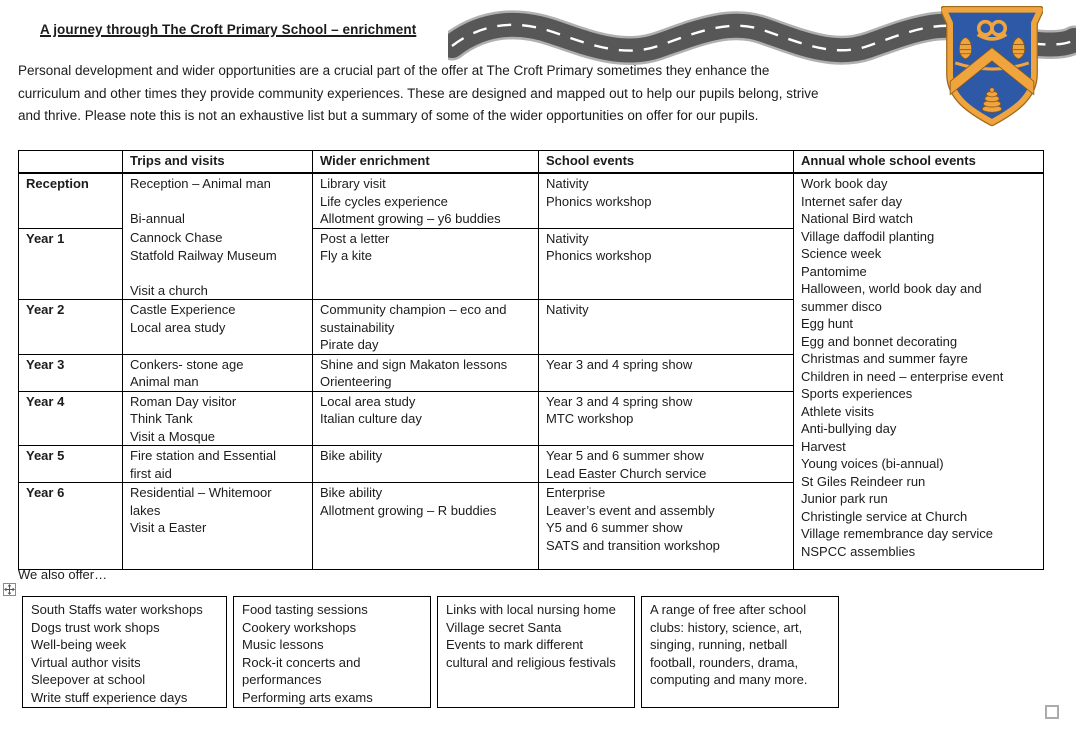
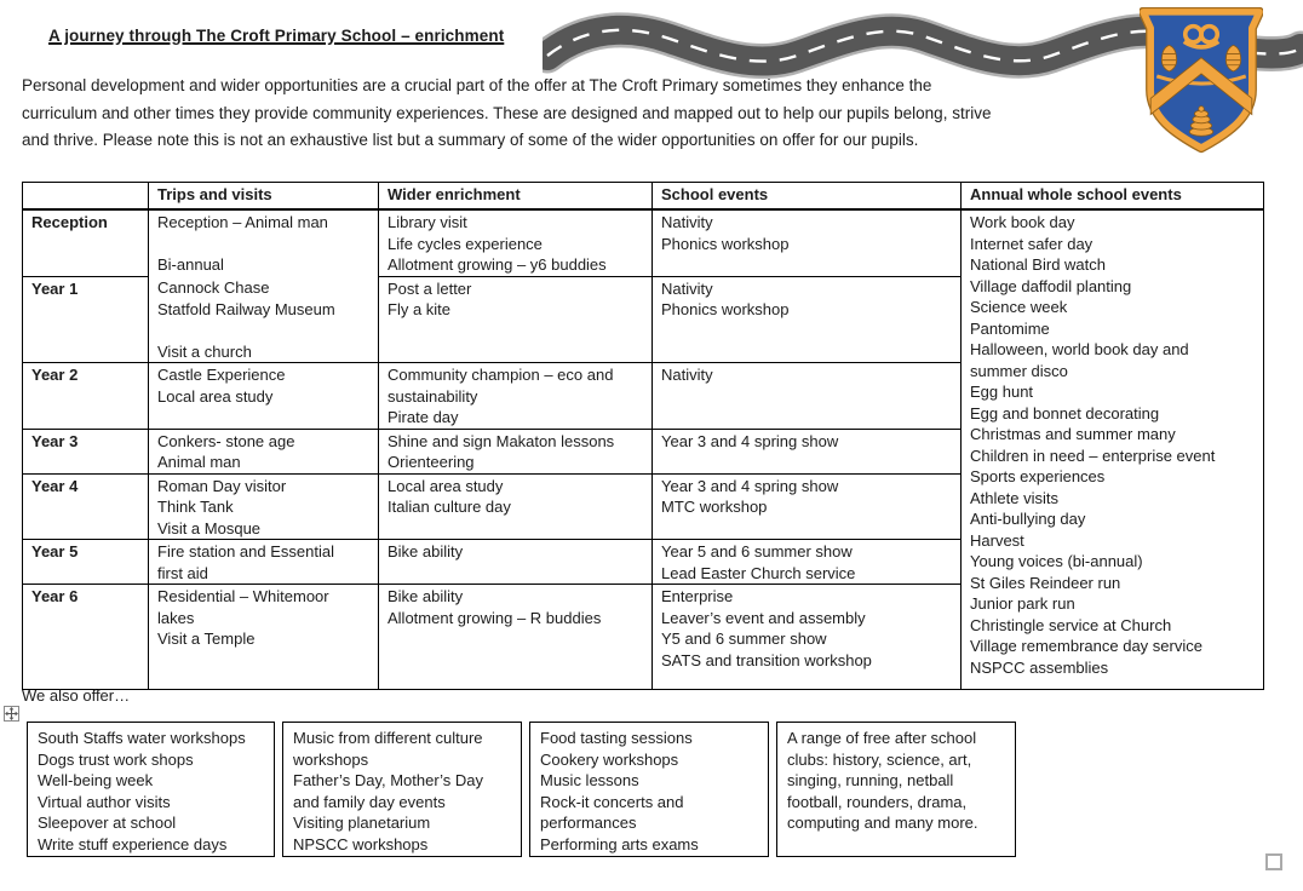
  A journey through The Croft Primary School – enrichment
  Personal development and wider opportunities are a crucial part of the offer at The Croft Primary sometimes they enhance the
  curriculum and other times they provide community experiences. These are designed and mapped out to help our pupils belong, strive
  and thrive. Please note this is not an exhaustive list but a summary of some of the wider opportunities on offer for our pupils.
  	Trips and visits	Wider enrichment	School events	Annual whole school events
- Reception	Reception – Animal man Bi-annual	Library visit Life cycles experience Allotment growing – y6 buddies	Nativity Phonics workshop	Work book day Internet safer day National Bird watch Village daffodil planting Science week Pantomime Halloween, world book day and summer disco Egg hunt Egg and bonnet decorating Christmas and summer fayre Children in need – enterprise event Sports experiences Athlete visits Anti-bullying day Harvest Young voices (bi-annual) St Giles Reindeer run Junior park run Christingle service at Church Village remembrance day service NSPCC assemblies
+ Reception	Reception – Animal man Bi-annual	Library visit Life cycles experience Allotment growing – y6 buddies	Nativity Phonics workshop	Work book day Internet safer day National Bird watch Village daffodil planting Science week Pantomime Halloween, world book day and summer disco Egg hunt Egg and bonnet decorating Christmas and summer many Children in need – enterprise event Sports experiences Athlete visits Anti-bullying day Harvest Young voices (bi-annual) St Giles Reindeer run Junior park run Christingle service at Church Village remembrance day service NSPCC assemblies
  Year 1	Cannock Chase Statfold Railway Museum Visit a church	Post a letter Fly a kite	Nativity Phonics workshop
  Year 2	Castle Experience Local area study	Community champion – eco and sustainability Pirate day	Nativity
  Year 3	Conkers- stone age Animal man	Shine and sign Makaton lessons Orienteering	Year 3 and 4 spring show
  Year 4	Roman Day visitor Think Tank Visit a Mosque	Local area study Italian culture day	Year 3 and 4 spring show MTC workshop
  Year 5	Fire station and Essential first aid	Bike ability	Year 5 and 6 summer show Lead Easter Church service
- Year 6	Residential – Whitemoor lakes Visit a Easter	Bike ability Allotment growing – R buddies	Enterprise Leaver’s event and assembly Y5 and 6 summer show SATS and transition workshop
+ Year 6	Residential – Whitemoor lakes Visit a Temple	Bike ability Allotment growing – R buddies	Enterprise Leaver’s event and assembly Y5 and 6 summer show SATS and transition workshop
  We also offer…
  South Staffs water workshops
  Dogs trust work shops
  Well-being week
  Virtual author visits
  Sleepover at school
  Write stuff experience days
+ Music from different culture
+ workshops
+ Father’s Day, Mother’s Day
+ and family day events
+ Visiting planetarium
+ NPSCC workshops
  Food tasting sessions
  Cookery workshops
  Music lessons
  Rock-it concerts and
  performances
  Performing arts exams
- Links with local nursing home
- Village secret Santa
- Events to mark different
- cultural and religious festivals
  A range of free after school
  clubs: history, science, art,
  singing, running, netball
  football, rounders, drama,
  computing and many more.
